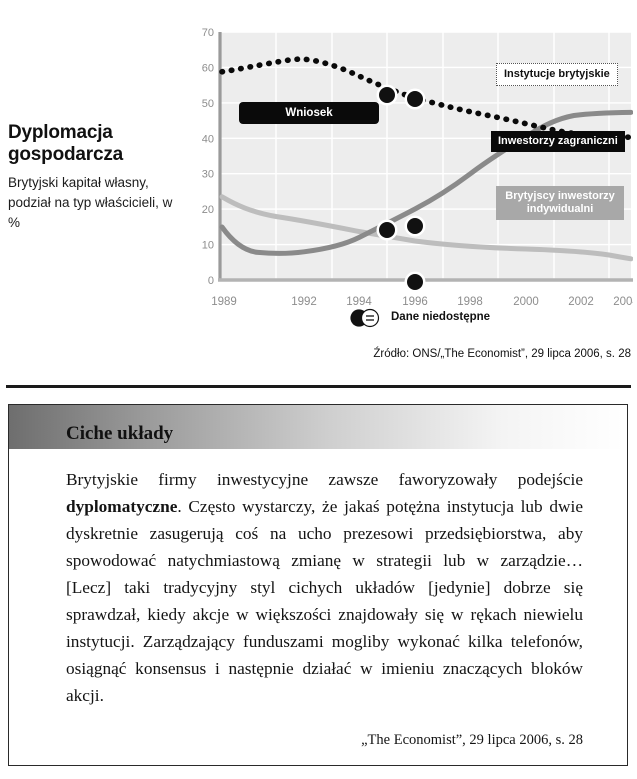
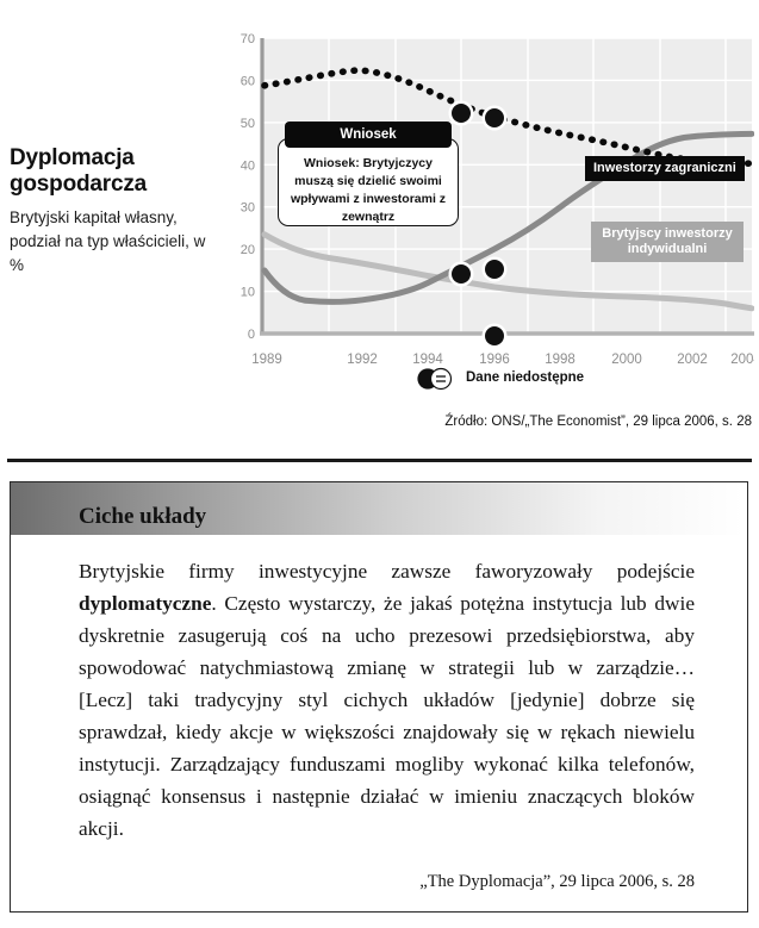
  Dyplomacja gospodarcza
  Brytyjski kapitał własny, podział na typ właścicieli, w %
  70
  60
  50
  40
  30
  20
  10
  0
  1989
  1992
  1994
  1996
  1998
  2000
  2002
  200
- Instytucje brytyjskie
  Inwestorzy zagraniczni
  Brytyjscy inwestorzy indywidualni
  Wniosek
+ Wniosek: Brytyjczycy muszą się dzielić swoimi wpływami z inwestorami z zewnątrz
  Dane niedostępne
  Źródło: ONS/„The Economist”, 29 lipca 2006, s. 28
  Ciche układy
  Brytyjskie firmy inwestycyjne zawsze faworyzowały podejście dyplomatyczne. Często wystarczy, że jakaś potężna instytucja lub dwie dyskretnie zasugerują coś na ucho prezesowi przedsiębiorstwa, aby spowodować natychmiastową zmianę w strategii lub w zarządzie… [Lecz] taki tradycyjny styl cichych układów [jedynie] dobrze się sprawdzał, kiedy akcje w większości znajdowały się w rękach niewielu instytucji. Zarządzający funduszami mogliby wykonać kilka telefonów, osiągnąć konsensus i następnie działać w imieniu znaczących bloków akcji.
- „The Economist”, 29 lipca 2006, s. 28
+ „The Dyplomacja”, 29 lipca 2006, s. 28
